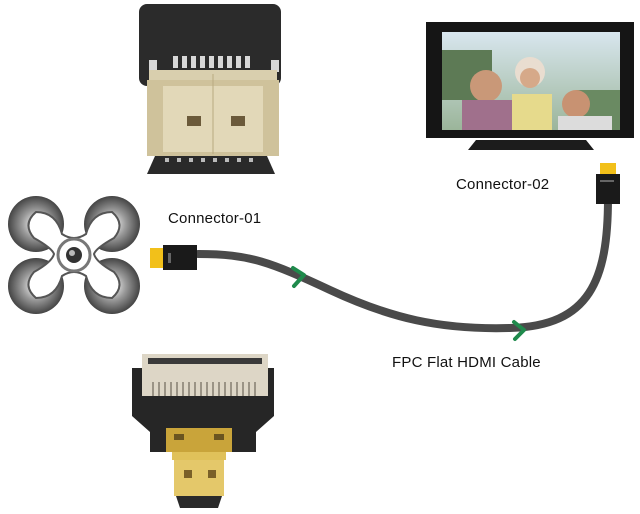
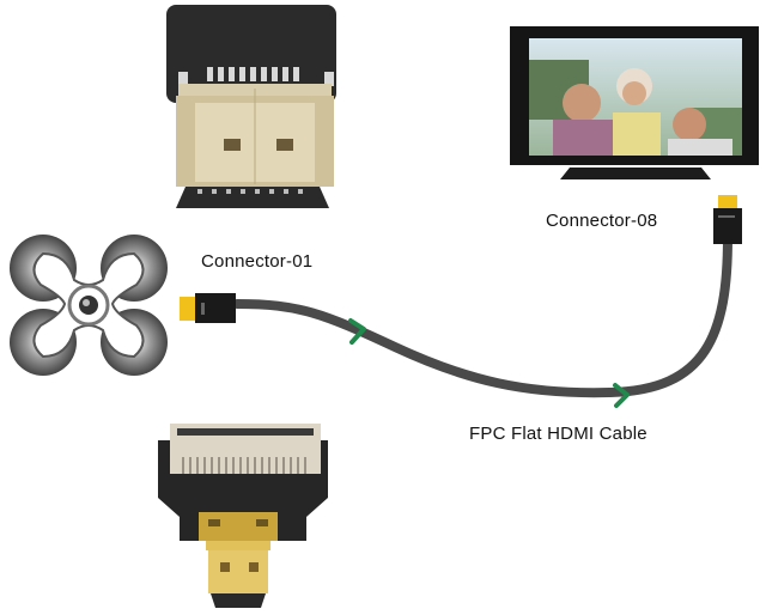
  Connector-01
- Connector-02
+ Connector-08
  FPC Flat HDMI Cable
